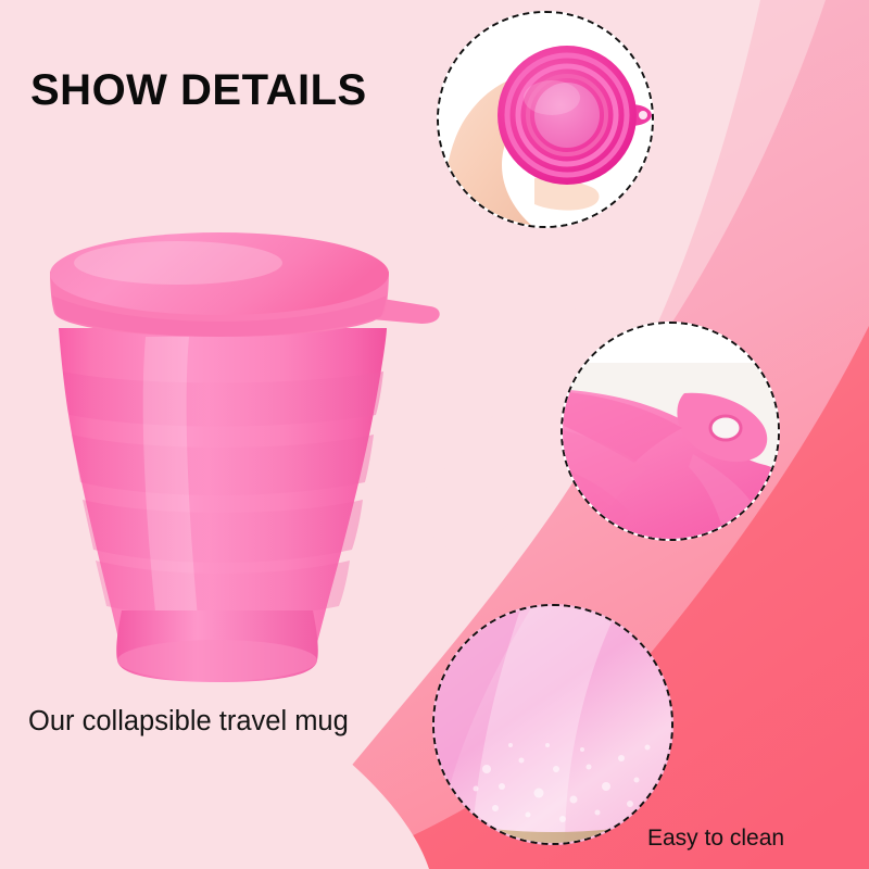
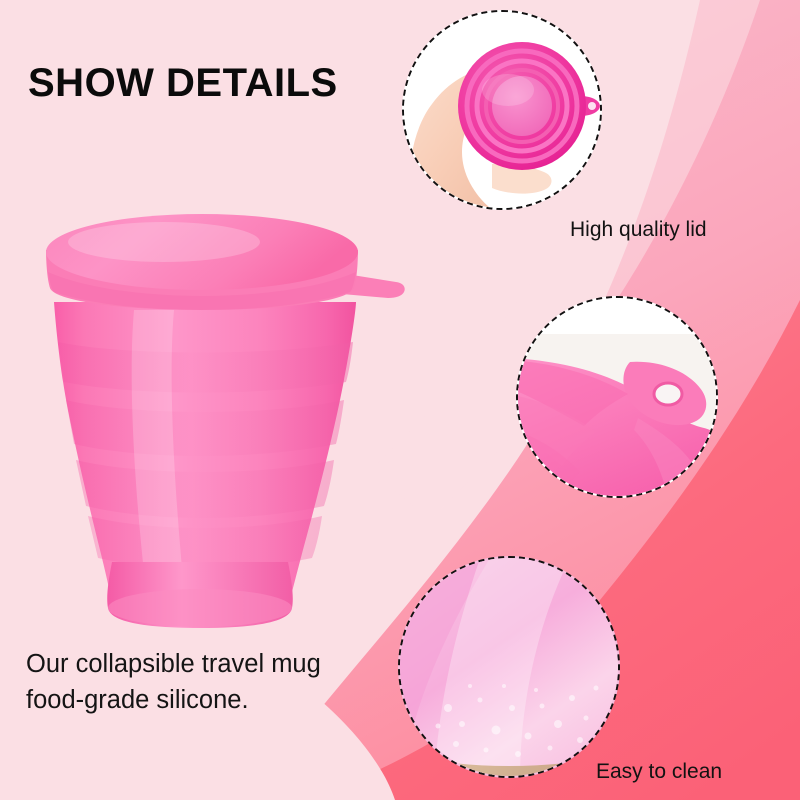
  SHOW DETAILS
  Our collapsible travel mug
+ food-grade silicone.
+ High quality lid
  Easy to clean
